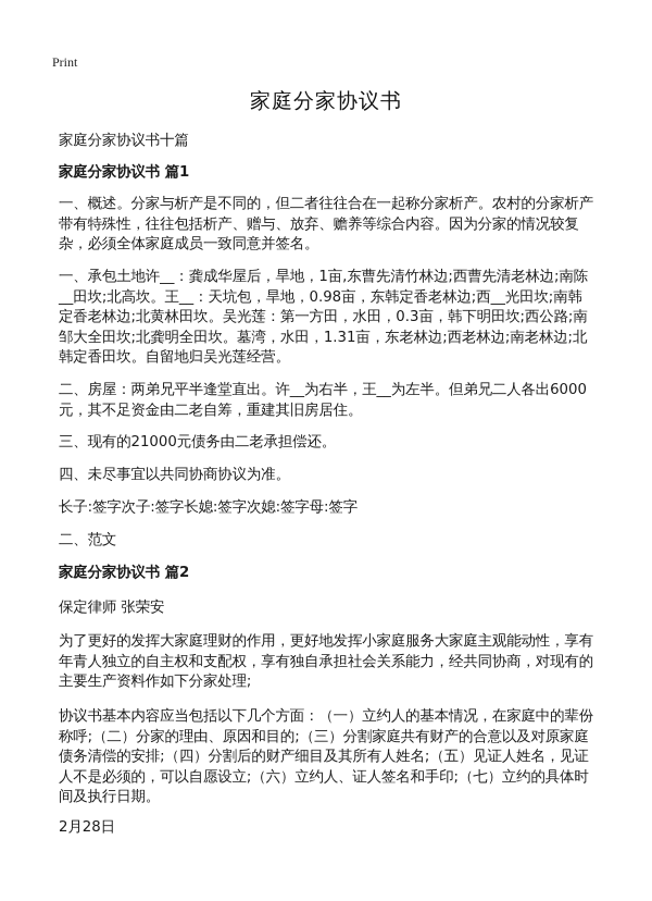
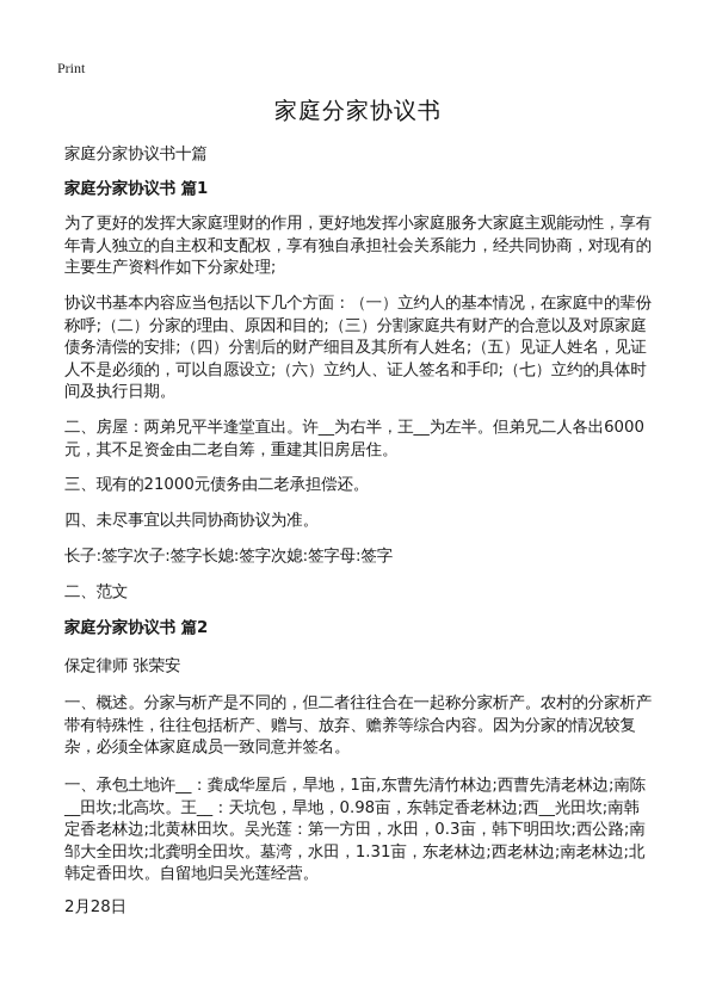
  Print
  家庭分家协议书
  家庭分家协议书十篇
  家庭分家协议书 篇1
- 一、概述。分家与析产是不同的，但二者往往合在一起称分家析产。农村的分家析产带有特殊性，往往包括析产、赠与、放弃、赡养等综合内容。因为分家的情况较复杂，必须全体家庭成员一致同意并签名。
+ 为了更好的发挥大家庭理财的作用，更好地发挥小家庭服务大家庭主观能动性，享有年青人独立的自主权和支配权，享有独自承担社会关系能力，经共同协商，对现有的主要生产资料作如下分家处理;
- 一、承包土地许__：龚成华屋后，旱地，1亩,东曹先清竹林边;西曹先清老林边;南陈__田坎;北高坎。王__：天坑包，旱地，0.98亩，东韩定香老林边;西__光田坎;南韩定香老林边;北黄林田坎。吴光莲：第一方田，水田，0.3亩，韩下明田坎;西公路;南邹大全田坎;北龚明全田坎。墓湾，水田，1.31亩，东老林边;西老林边;南老林边;北韩定香田坎。自留地归吴光莲经营。
+ 协议书基本内容应当包括以下几个方面：（一）立约人的基本情况，在家庭中的辈份称呼;（二）分家的理由、原因和目的;（三）分割家庭共有财产的合意以及对原家庭债务清偿的安排;（四）分割后的财产细目及其所有人姓名;（五）见证人姓名，见证人不是必须的，可以自愿设立;（六）立约人、证人签名和手印;（七）立约的具体时间及执行日期。
  二、房屋：两弟兄平半逢堂直出。许__为右半，王__为左半。但弟兄二人各出6000元，其不足资金由二老自筹，重建其旧房居住。
  三、现有的21000元债务由二老承担偿还。
  四、未尽事宜以共同协商协议为准。
  长子:签字次子:签字长媳:签字次媳:签字母:签字
  二、范文
  家庭分家协议书 篇2
  保定律师 张荣安
- 为了更好的发挥大家庭理财的作用，更好地发挥小家庭服务大家庭主观能动性，享有年青人独立的自主权和支配权，享有独自承担社会关系能力，经共同协商，对现有的主要生产资料作如下分家处理;
+ 一、概述。分家与析产是不同的，但二者往往合在一起称分家析产。农村的分家析产带有特殊性，往往包括析产、赠与、放弃、赡养等综合内容。因为分家的情况较复杂，必须全体家庭成员一致同意并签名。
- 协议书基本内容应当包括以下几个方面：（一）立约人的基本情况，在家庭中的辈份称呼;（二）分家的理由、原因和目的;（三）分割家庭共有财产的合意以及对原家庭债务清偿的安排;（四）分割后的财产细目及其所有人姓名;（五）见证人姓名，见证人不是必须的，可以自愿设立;（六）立约人、证人签名和手印;（七）立约的具体时间及执行日期。
+ 一、承包土地许__：龚成华屋后，旱地，1亩,东曹先清竹林边;西曹先清老林边;南陈__田坎;北高坎。王__：天坑包，旱地，0.98亩，东韩定香老林边;西__光田坎;南韩定香老林边;北黄林田坎。吴光莲：第一方田，水田，0.3亩，韩下明田坎;西公路;南邹大全田坎;北龚明全田坎。墓湾，水田，1.31亩，东老林边;西老林边;南老林边;北韩定香田坎。自留地归吴光莲经营。
  2月28日
